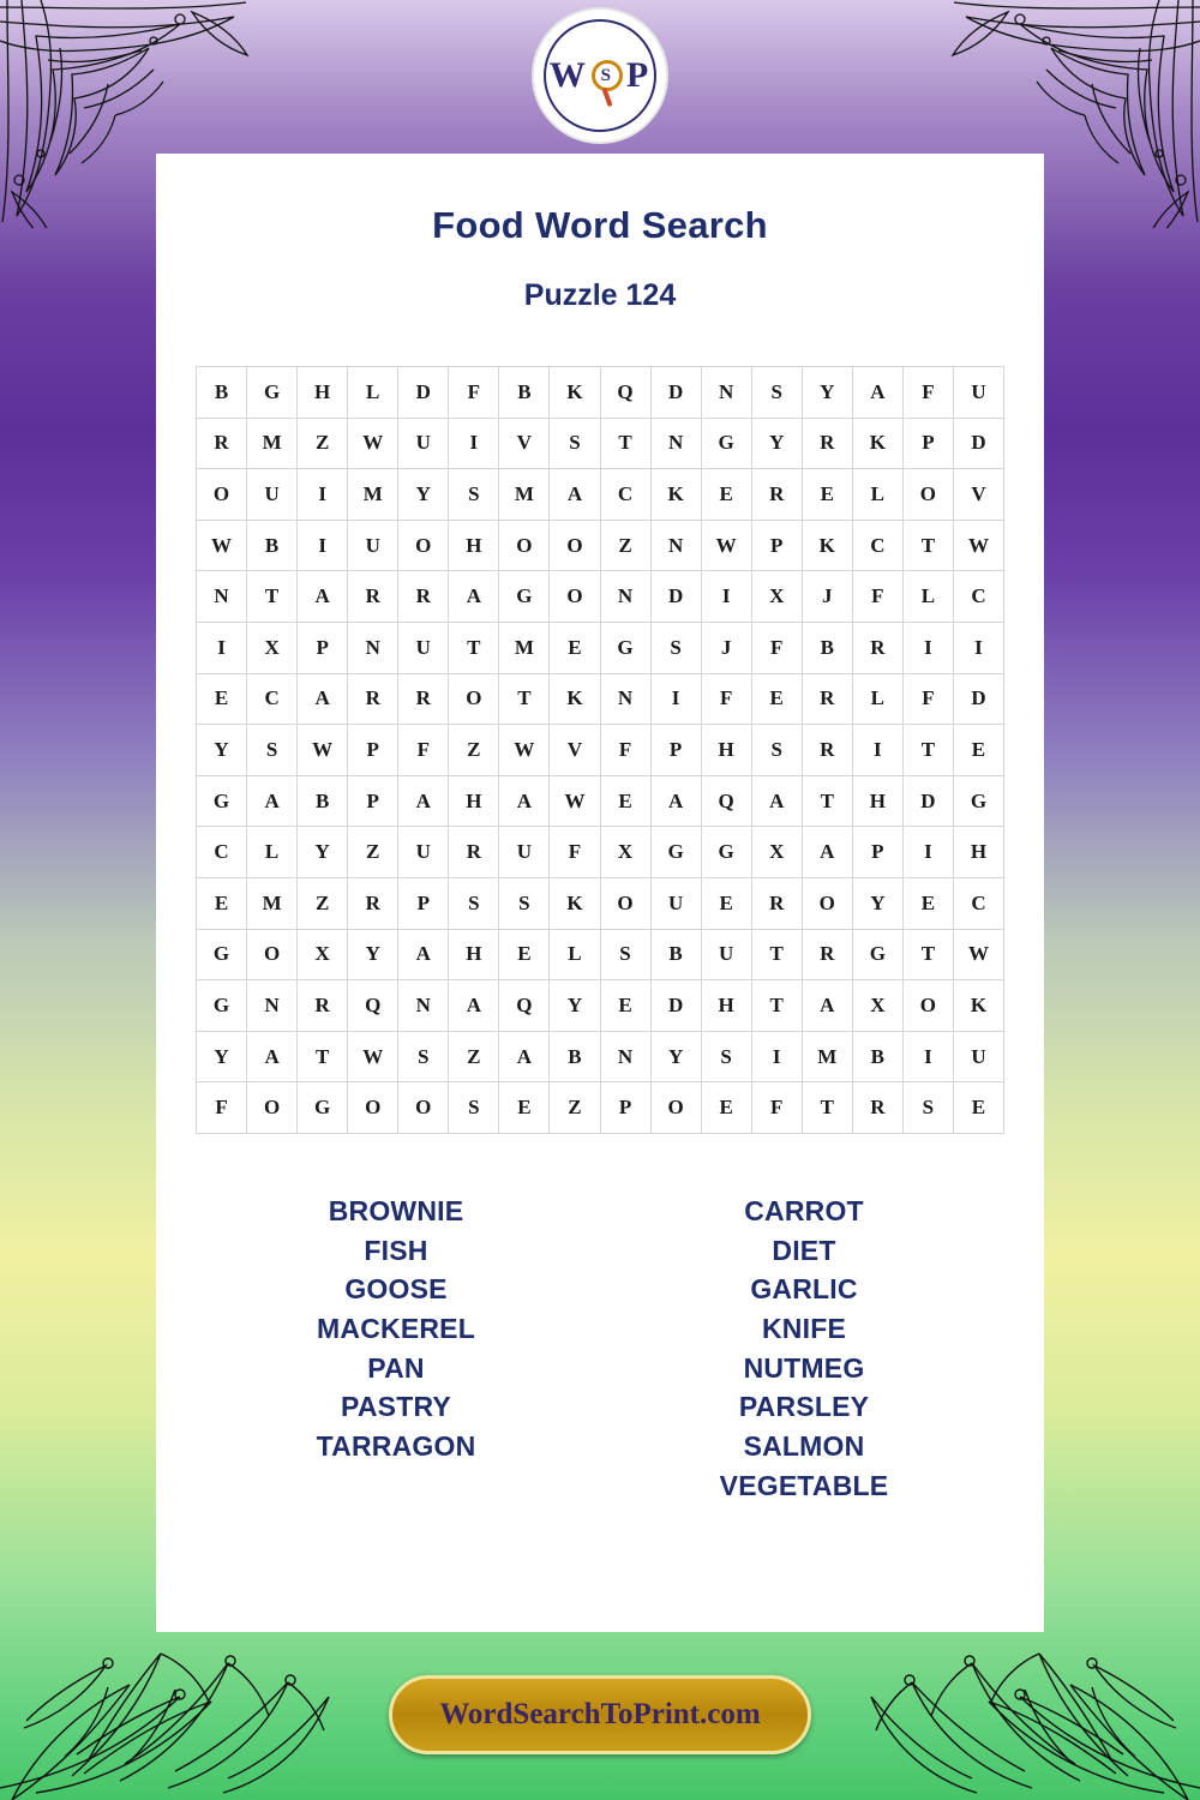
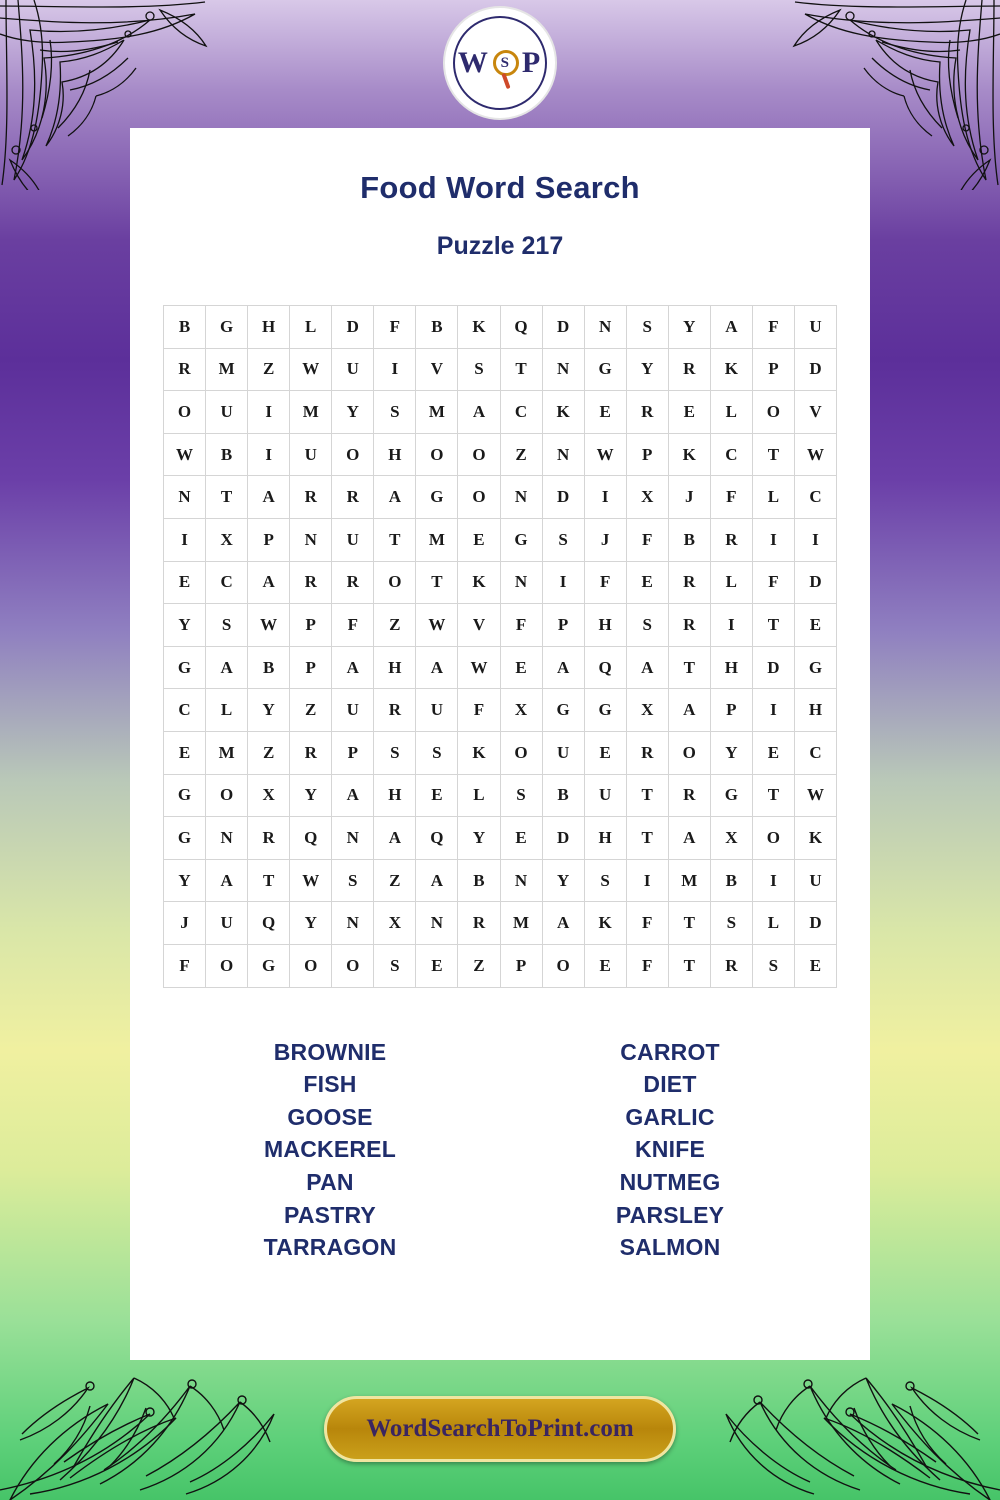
  W
  S
  P
  Food Word Search
- Puzzle 124
+ Puzzle 217
  B	G	H	L	D	F	B	K	Q	D	N	S	Y	A	F	U
  R	M	Z	W	U	I	V	S	T	N	G	Y	R	K	P	D
  O	U	I	M	Y	S	M	A	C	K	E	R	E	L	O	V
  W	B	I	U	O	H	O	O	Z	N	W	P	K	C	T	W
  N	T	A	R	R	A	G	O	N	D	I	X	J	F	L	C
  I	X	P	N	U	T	M	E	G	S	J	F	B	R	I	I
  E	C	A	R	R	O	T	K	N	I	F	E	R	L	F	D
  Y	S	W	P	F	Z	W	V	F	P	H	S	R	I	T	E
  G	A	B	P	A	H	A	W	E	A	Q	A	T	H	D	G
  C	L	Y	Z	U	R	U	F	X	G	G	X	A	P	I	H
  E	M	Z	R	P	S	S	K	O	U	E	R	O	Y	E	C
  G	O	X	Y	A	H	E	L	S	B	U	T	R	G	T	W
  G	N	R	Q	N	A	Q	Y	E	D	H	T	A	X	O	K
  Y	A	T	W	S	Z	A	B	N	Y	S	I	M	B	I	U
+ J	U	Q	Y	N	X	N	R	M	A	K	F	T	S	L	D
  F	O	G	O	O	S	E	Z	P	O	E	F	T	R	S	E
  BROWNIE
  FISH
  GOOSE
  MACKEREL
  PAN
  PASTRY
  TARRAGON
  CARROT
  DIET
  GARLIC
  KNIFE
  NUTMEG
  PARSLEY
  SALMON
- VEGETABLE
  WordSearchToPrint.com
